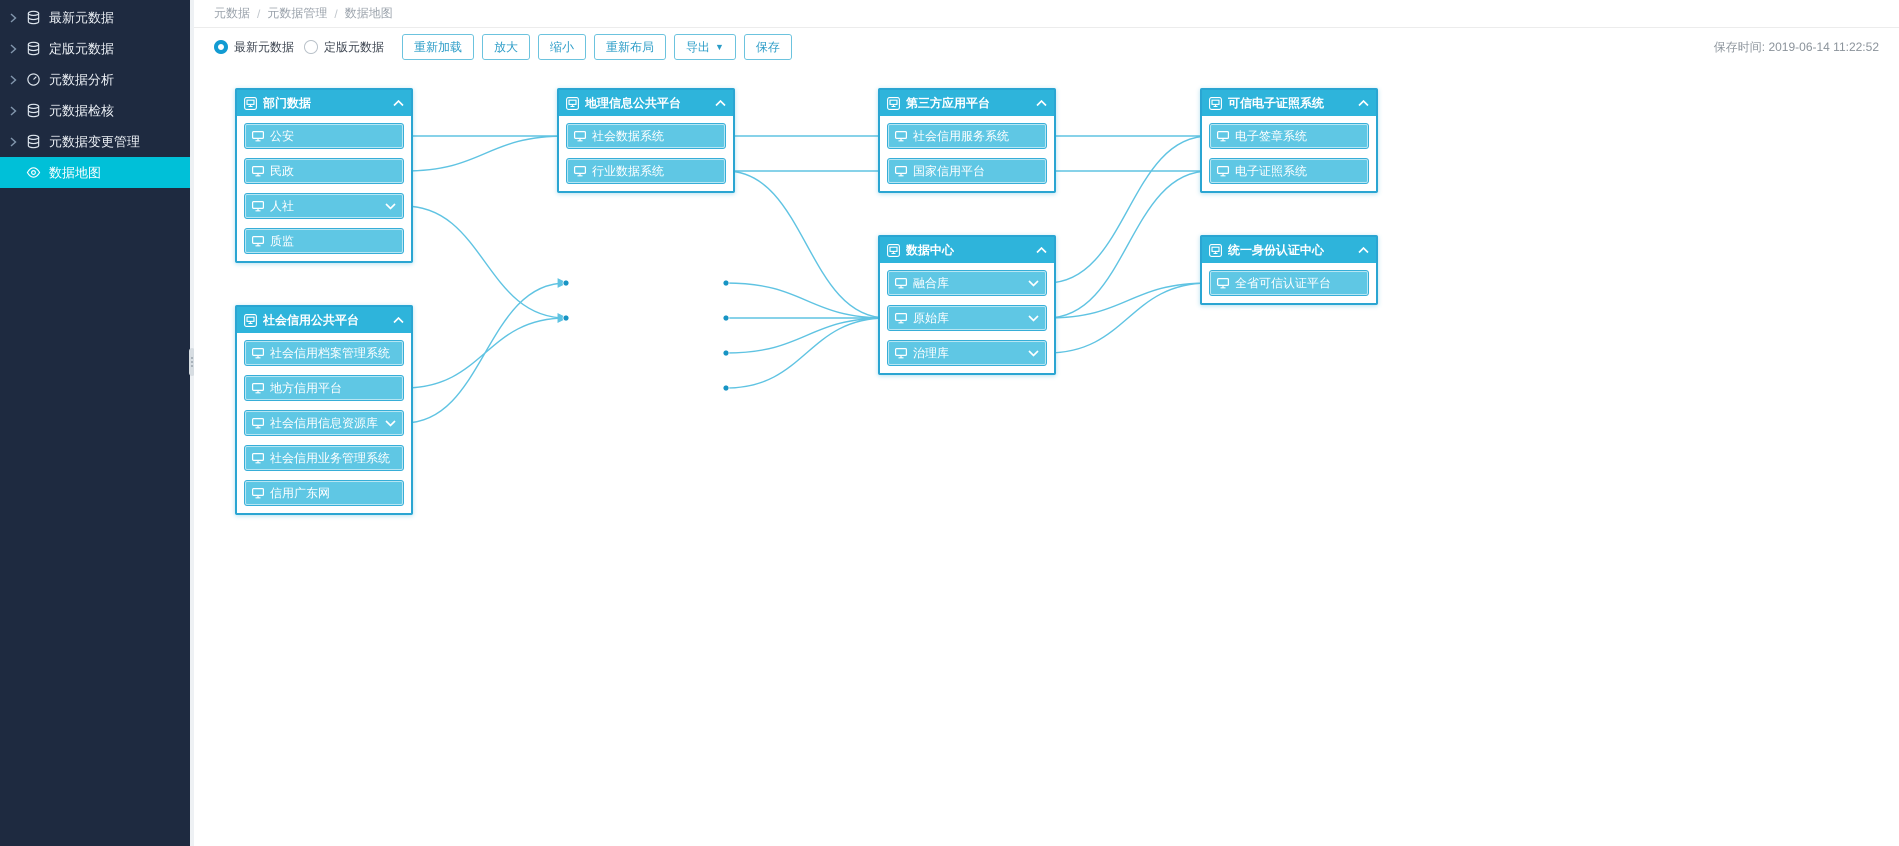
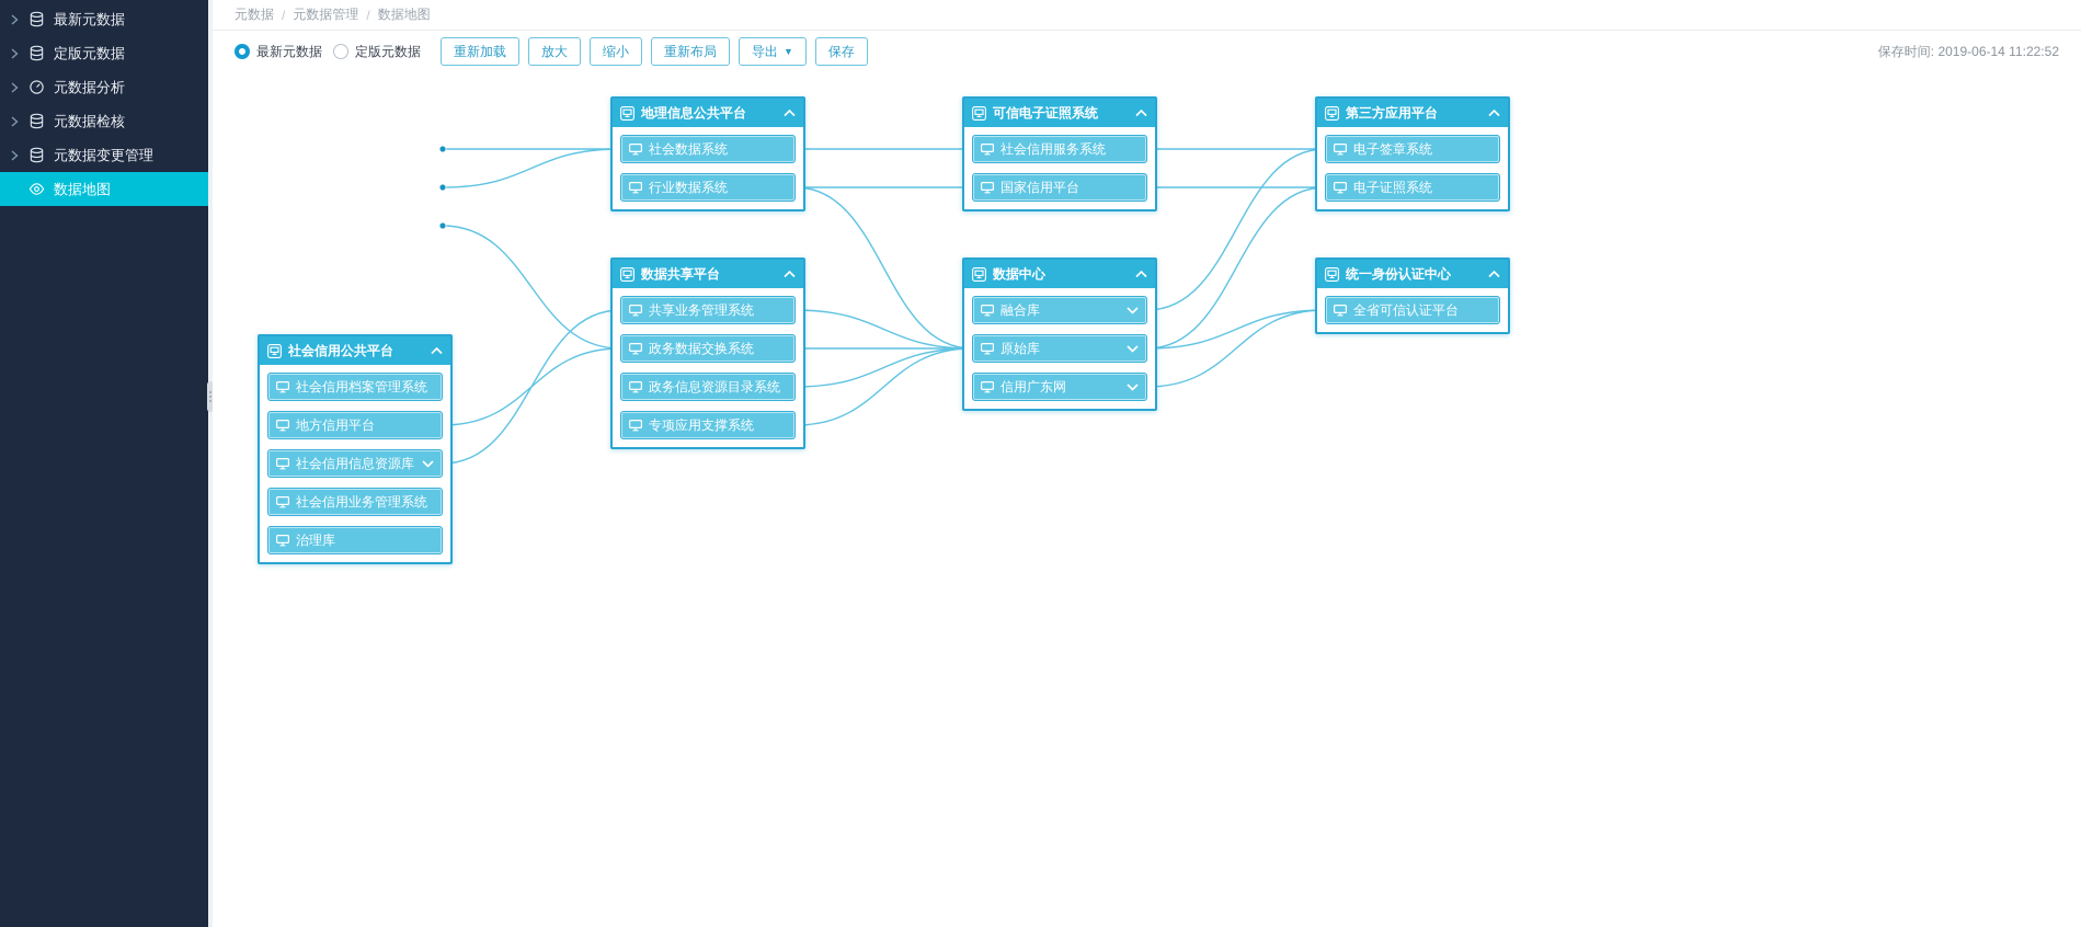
  最新元数据
  定版元数据
  元数据分析
  元数据检核
  元数据变更管理
  数据地图
  元数据
  /
  元数据管理
  /
  数据地图
  最新元数据
  定版元数据
  重新加载
  放大
  缩小
  重新布局
  导出
  ▼
  保存
  保存时间: 2019-06-14 11:22:52
- 部门数据
- 公安
- 民政
- 人社
- 质监
  社会信用公共平台
  社会信用档案管理系统
  地方信用平台
  社会信用信息资源库
  社会信用业务管理系统
- 信用广东网
+ 治理库
  地理信息公共平台
  社会数据系统
  行业数据系统
+ 数据共享平台
+ 共享业务管理系统
+ 政务数据交换系统
+ 政务信息资源目录系统
+ 专项应用支撑系统
- 第三方应用平台
+ 可信电子证照系统
  社会信用服务系统
  国家信用平台
  数据中心
  融合库
  原始库
- 治理库
+ 信用广东网
- 可信电子证照系统
+ 第三方应用平台
  电子签章系统
  电子证照系统
  统一身份认证中心
  全省可信认证平台
